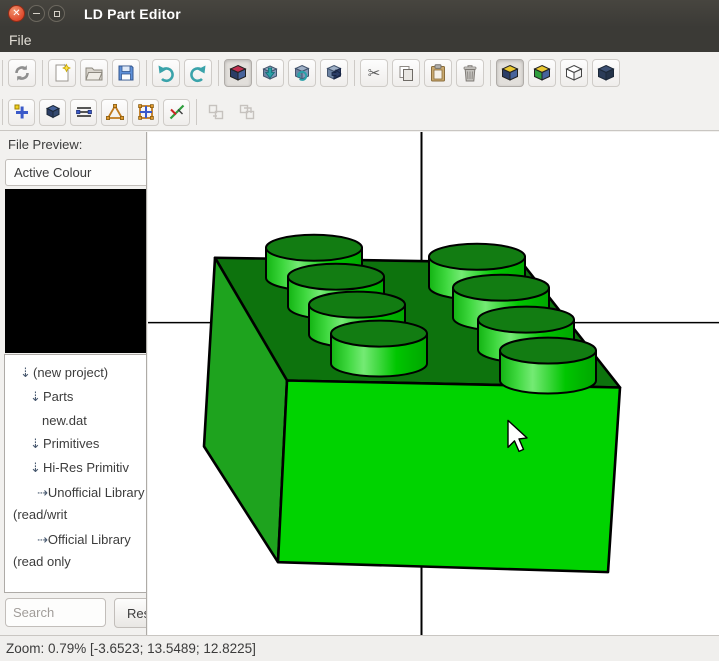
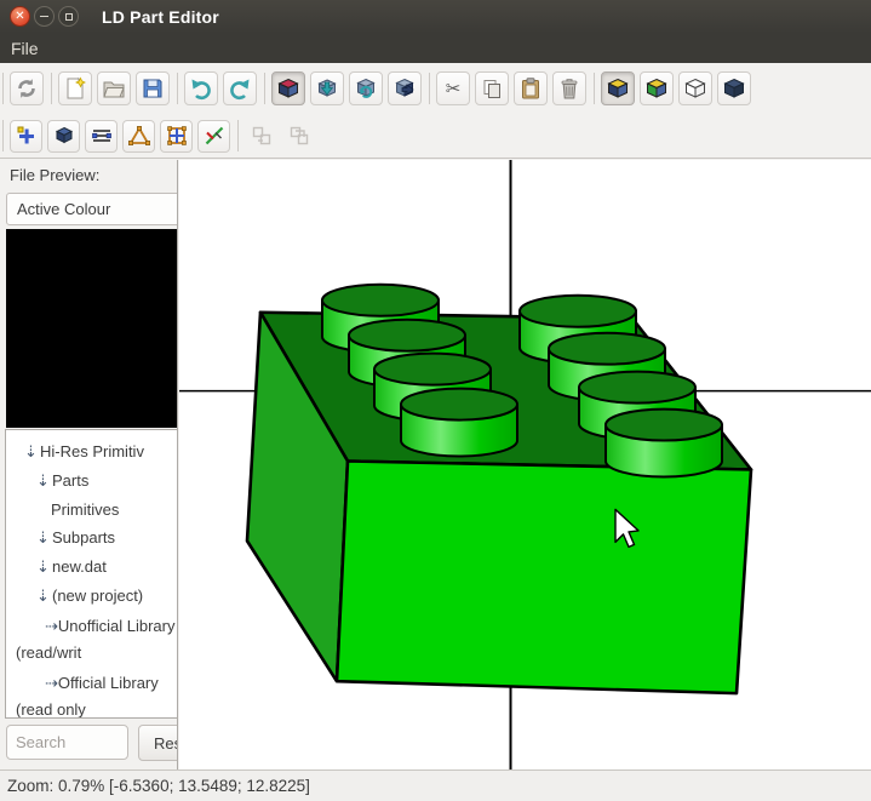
  ✕
  LD Part Editor
  File
  ✂
  File Preview:
  Active Colour
- ⇣ (new project)
+ ⇣ Hi-Res Primitiv
  ⇣ Parts
- new.dat
+ Primitives
+ ⇣ Subparts
- ⇣ Primitives
+ ⇣ new.dat
- ⇣ Hi-Res Primitiv
+ ⇣ (new project)
  ⇢Unofficial Library (read/writ
  ⇢Official Library (read only
  Search
- Zoom: 0.79% [-3.6523; 13.5489; 12.8225]
+ Zoom: 0.79% [-6.5360; 13.5489; 12.8225]
